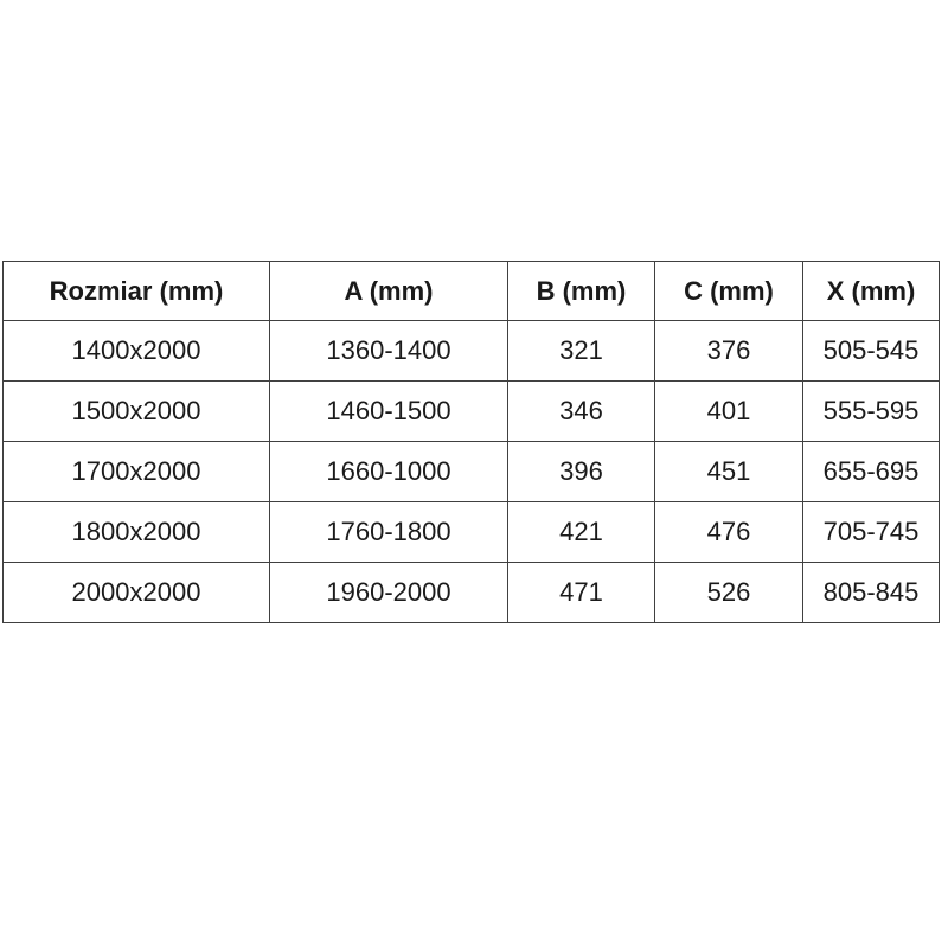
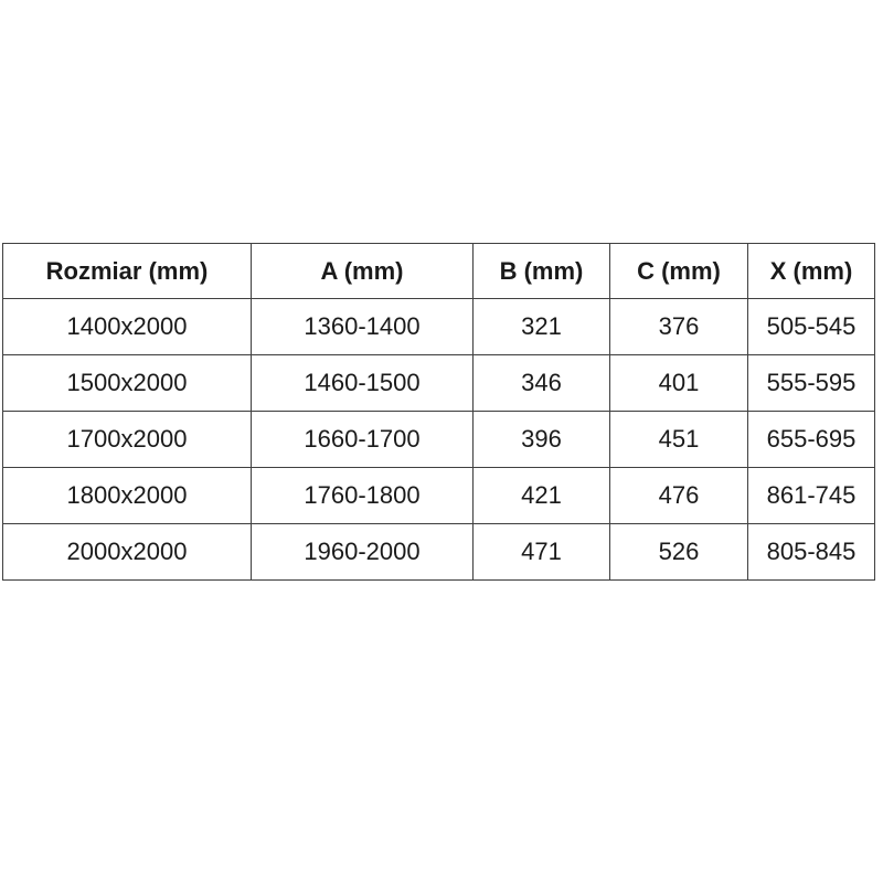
  Rozmiar (mm)	A (mm)	B (mm)	C (mm)	X (mm)
  1400x2000	1360-1400	321	376	505-545
  1500x2000	1460-1500	346	401	555-595
- 1700x2000	1660-1000	396	451	655-695
+ 1700x2000	1660-1700	396	451	655-695
- 1800x2000	1760-1800	421	476	705-745
+ 1800x2000	1760-1800	421	476	861-745
  2000x2000	1960-2000	471	526	805-845
